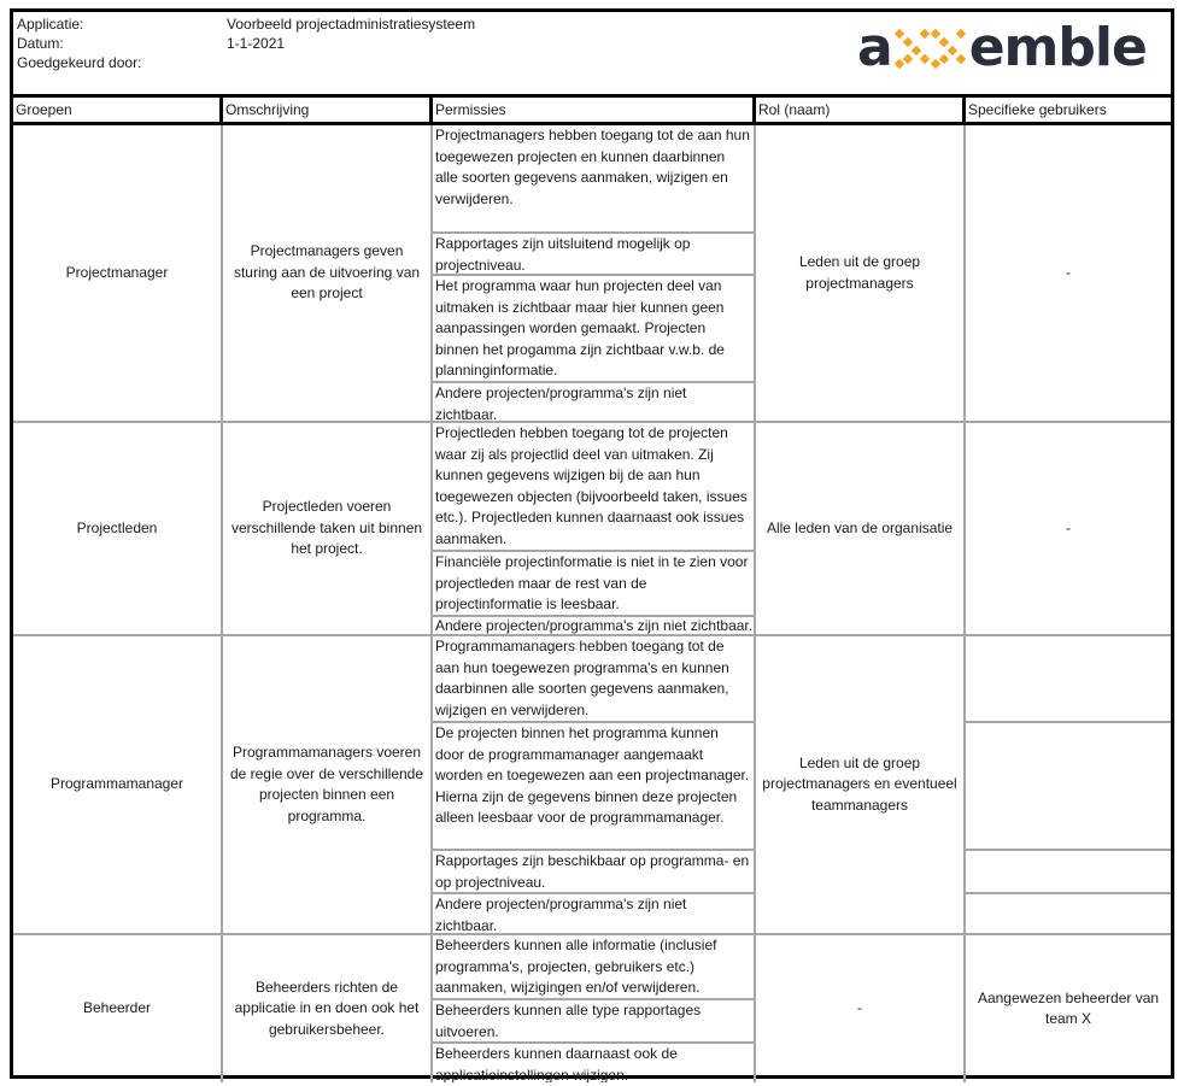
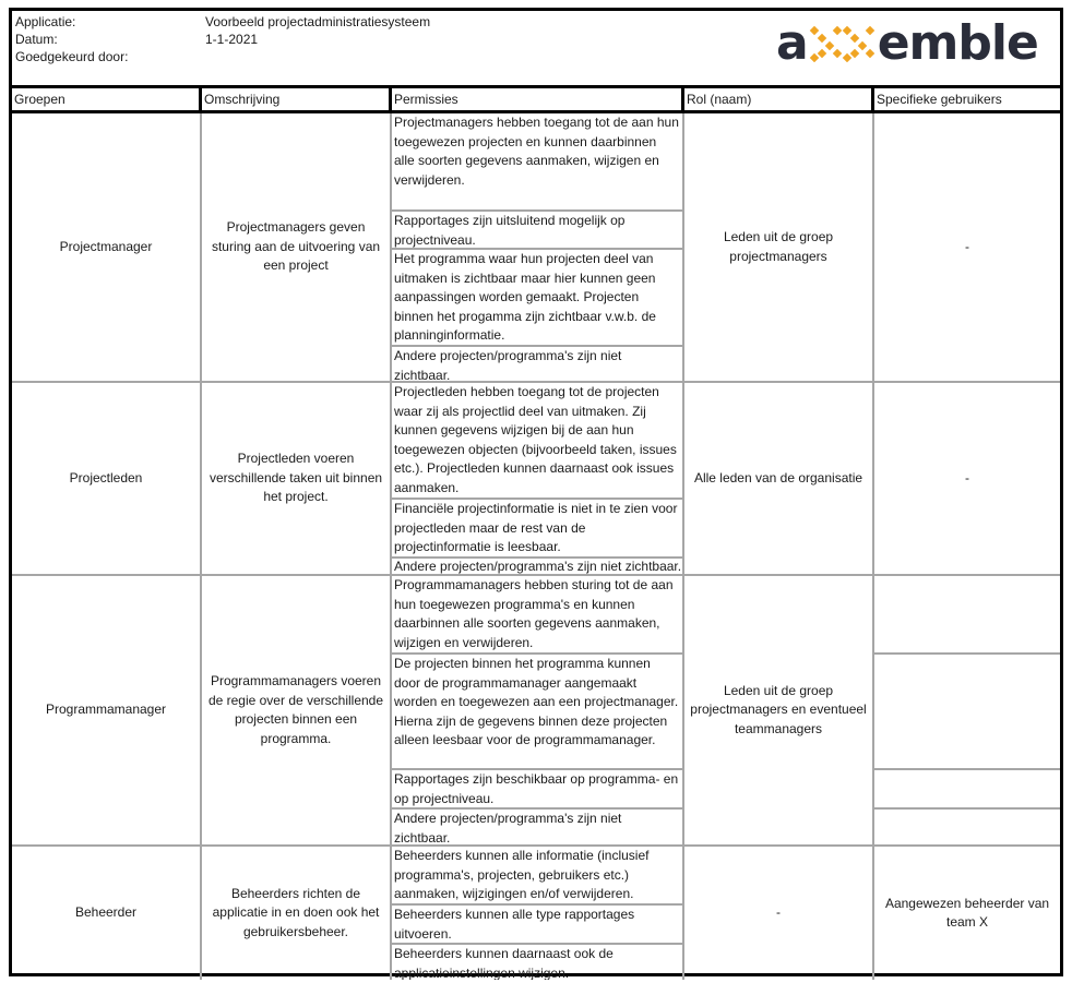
  Applicatie:
  Voorbeeld projectadministratiesysteem
  Datum:
  1-1-2021
  Goedgekeurd door:
  a
  emble
  Groepen
  Omschrijving
  Permissies
  Rol (naam)
  Specifieke gebruikers
  Projectmanager
  Projectmanagers geven sturing aan de uitvoering van een project
  Projectmanagers hebben toegang tot de aan hun toegewezen projecten en kunnen daarbinnen alle soorten gegevens aanmaken, wijzigen en verwijderen.
  Rapportages zijn uitsluitend mogelijk op projectniveau.
  Het programma waar hun projecten deel van uitmaken is zichtbaar maar hier kunnen geen aanpassingen worden gemaakt. Projecten binnen het progamma zijn zichtbaar v.w.b. de planninginformatie.
  Andere projecten/programma's zijn niet zichtbaar.
  Leden uit de groep projectmanagers
  -
  Projectleden
  Projectleden voeren verschillende taken uit binnen het project.
  Projectleden hebben toegang tot de projecten waar zij als projectlid deel van uitmaken. Zij kunnen gegevens wijzigen bij de aan hun toegewezen objecten (bijvoorbeeld taken, issues etc.). Projectleden kunnen daarnaast ook issues aanmaken.
  Financiële projectinformatie is niet in te zien voor projectleden maar de rest van de projectinformatie is leesbaar.
  Andere projecten/programma's zijn niet zichtbaar.
  Alle leden van de organisatie
  -
  Programmamanager
  Programmamanagers voeren de regie over de verschillende projecten binnen een programma.
- Programmamanagers hebben toegang tot de aan hun toegewezen programma's en kunnen daarbinnen alle soorten gegevens aanmaken, wijzigen en verwijderen.
+ Programmamanagers hebben sturing tot de aan hun toegewezen programma's en kunnen daarbinnen alle soorten gegevens aanmaken, wijzigen en verwijderen.
  De projecten binnen het programma kunnen door de programmamanager aangemaakt worden en toegewezen aan een projectmanager. Hierna zijn de gegevens binnen deze projecten alleen leesbaar voor de programmamanager.
  Rapportages zijn beschikbaar op programma- en op projectniveau.
  Andere projecten/programma's zijn niet zichtbaar.
  Leden uit de groep projectmanagers en eventueel teammanagers
  Beheerder
  Beheerders richten de applicatie in en doen ook het gebruikersbeheer.
  Beheerders kunnen alle informatie (inclusief programma's, projecten, gebruikers etc.) aanmaken, wijzigingen en/of verwijderen.
  Beheerders kunnen alle type rapportages uitvoeren.
  Beheerders kunnen daarnaast ook de applicatieinstellingen wijzigen.
  -
  Aangewezen beheerder van team X
